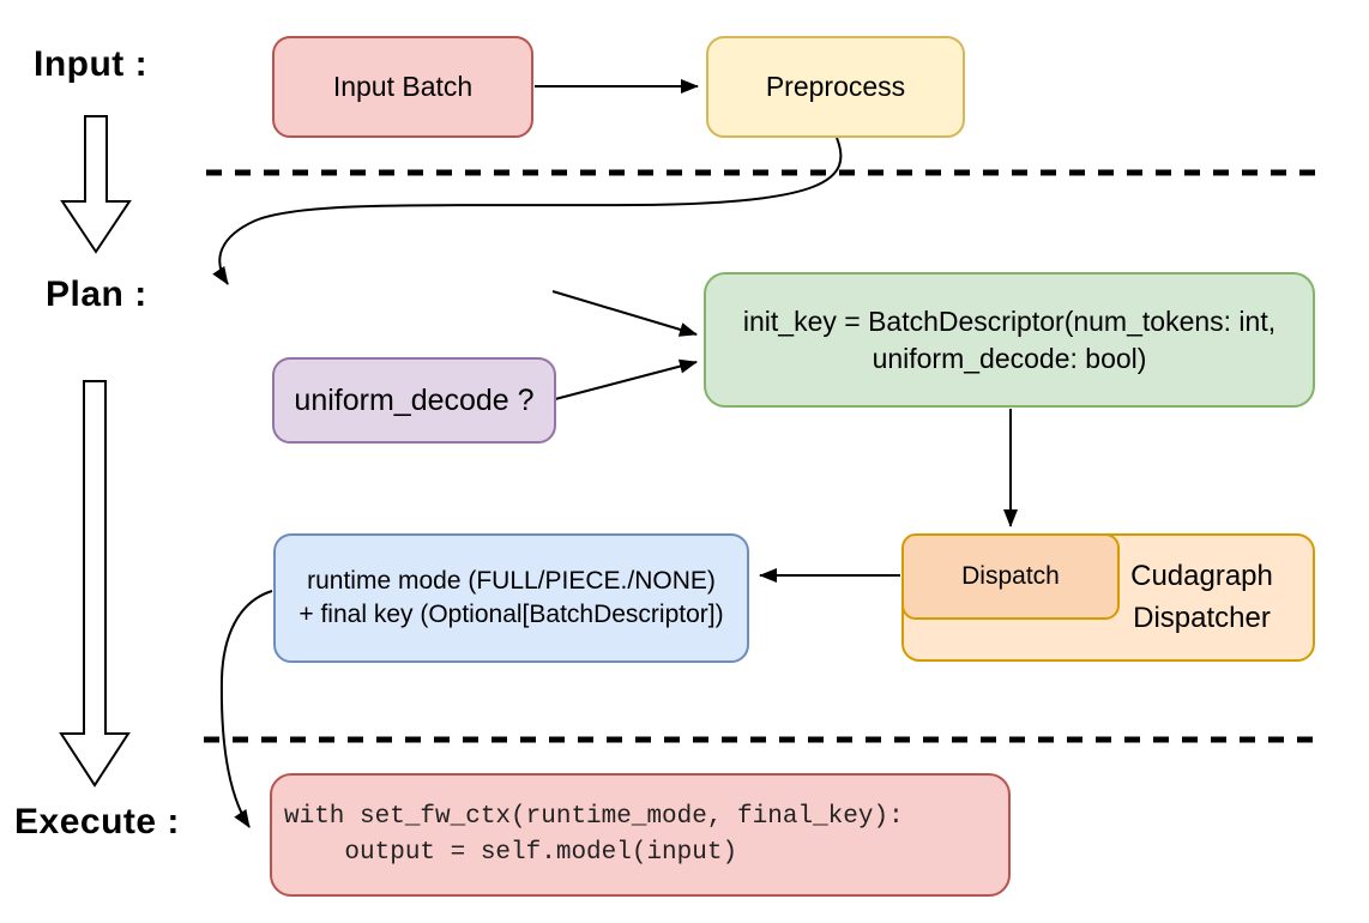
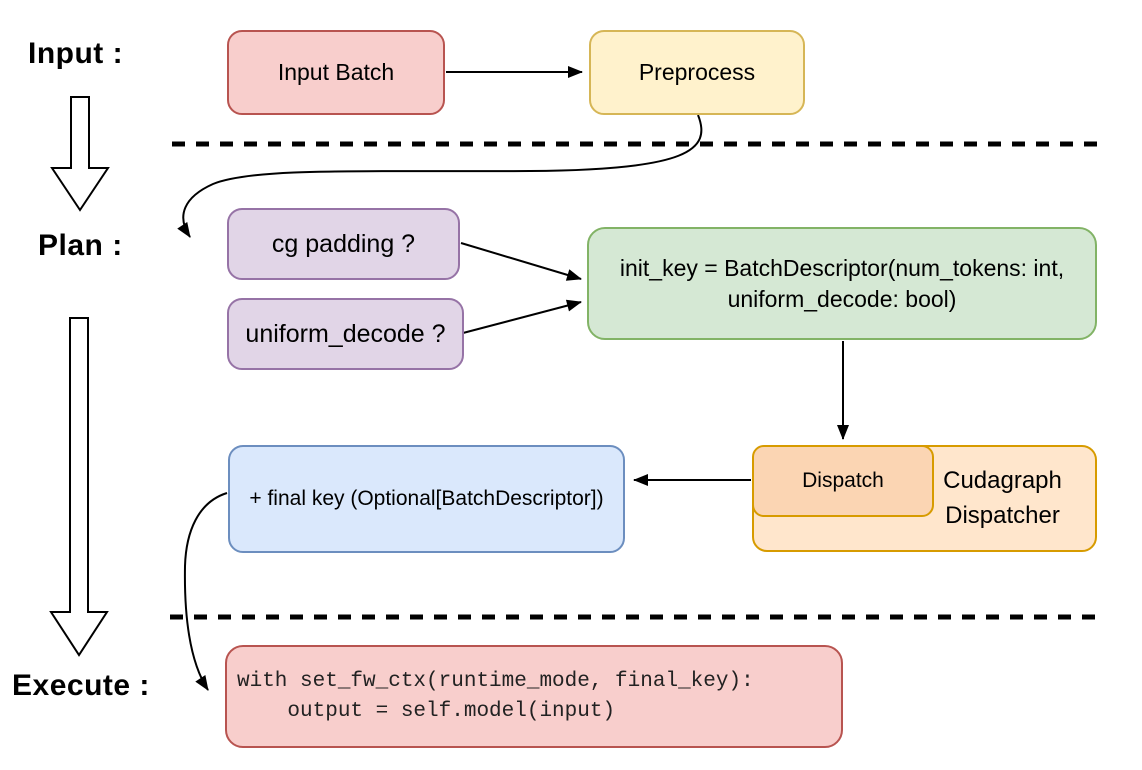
  Input :
  Plan :
  Execute :
  Input Batch
  Preprocess
+ cg padding ?
  uniform_decode ?
  init_key = BatchDescriptor(num_tokens: int,
  uniform_decode: bool)
  Cudagraph Dispatcher
  Dispatch
- runtime mode (FULL/PIECE./NONE)
  + final key (Optional[BatchDescriptor])
  with set_fw_ctx(runtime_mode, final_key):
  output = self.model(input)
